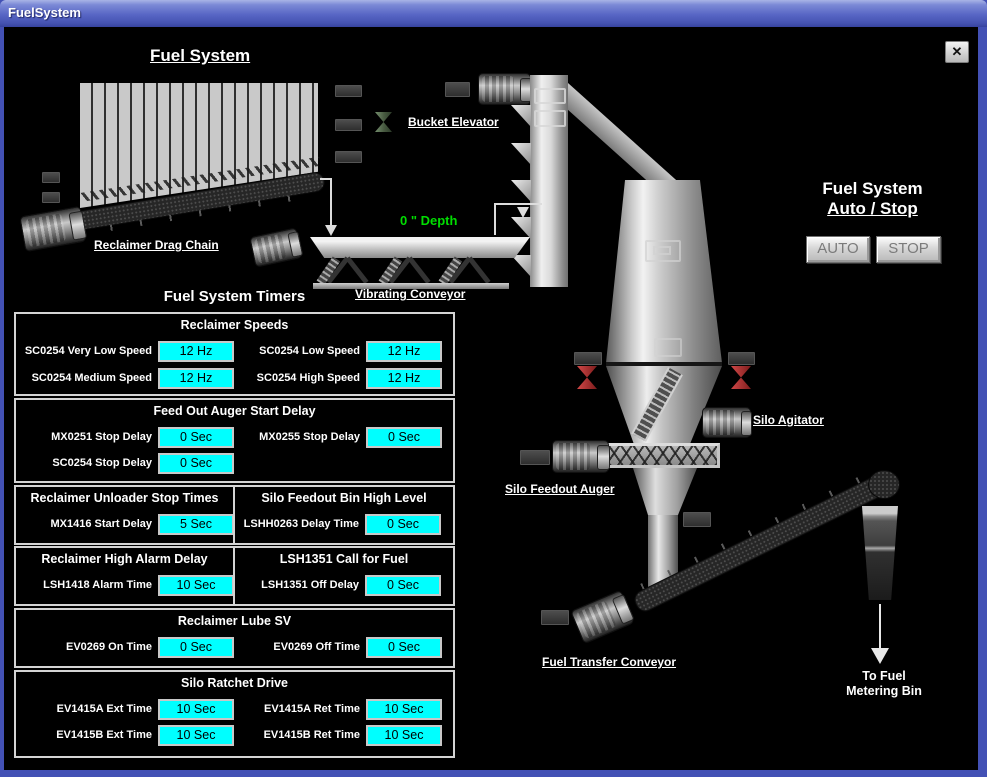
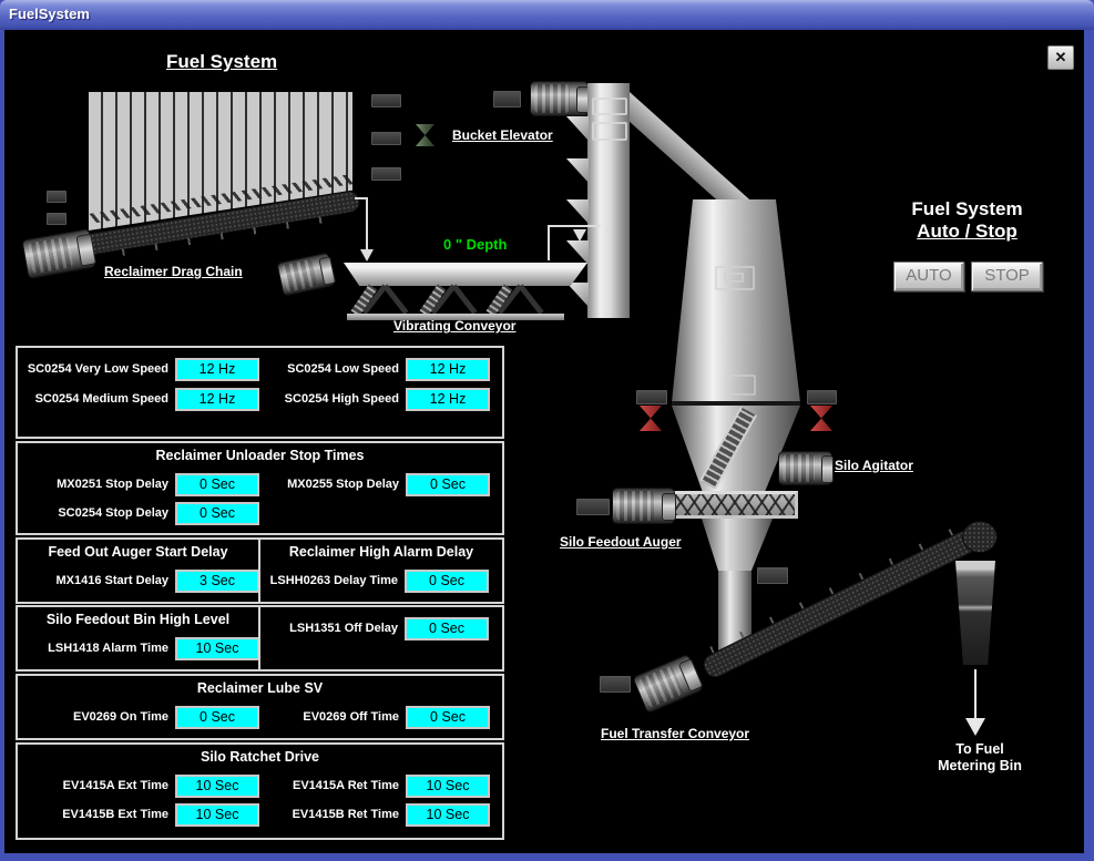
  FuelSystem
  Fuel System
  ✕
  Reclaimer Drag Chain
  Bucket Elevator
  0 " Depth
  Vibrating Conveyor
  Silo Agitator
  Silo Feedout Auger
  Fuel Transfer Conveyor
  To Fuel
  Metering Bin
  Fuel System
  Auto / Stop
  AUTO
  STOP
- Fuel System Timers
- Reclaimer Speeds
  SC0254 Very Low Speed
  12 Hz
  SC0254 Low Speed
  12 Hz
  SC0254 Medium Speed
  12 Hz
  SC0254 High Speed
  12 Hz
- Feed Out Auger Start Delay
+ Reclaimer Unloader Stop Times
  MX0251 Stop Delay
  0 Sec
  MX0255 Stop Delay
  0 Sec
  SC0254 Stop Delay
  0 Sec
- Reclaimer Unloader Stop Times
+ Feed Out Auger Start Delay
  MX1416 Start Delay
- 5 Sec
+ 3 Sec
- Silo Feedout Bin High Level
+ Reclaimer High Alarm Delay
  LSHH0263 Delay Time
  0 Sec
- Reclaimer High Alarm Delay
+ Silo Feedout Bin High Level
  LSH1418 Alarm Time
  10 Sec
- LSH1351 Call for Fuel
  LSH1351 Off Delay
  0 Sec
  Reclaimer Lube SV
  EV0269 On Time
  0 Sec
  EV0269 Off Time
  0 Sec
  Silo Ratchet Drive
  EV1415A Ext Time
  10 Sec
  EV1415A Ret Time
  10 Sec
  EV1415B Ext Time
  10 Sec
  EV1415B Ret Time
  10 Sec
